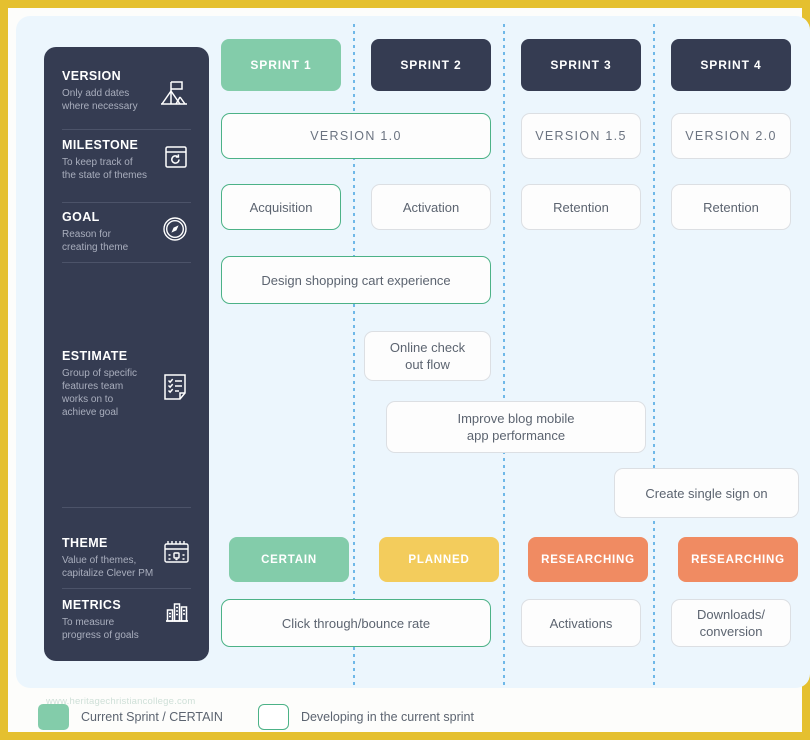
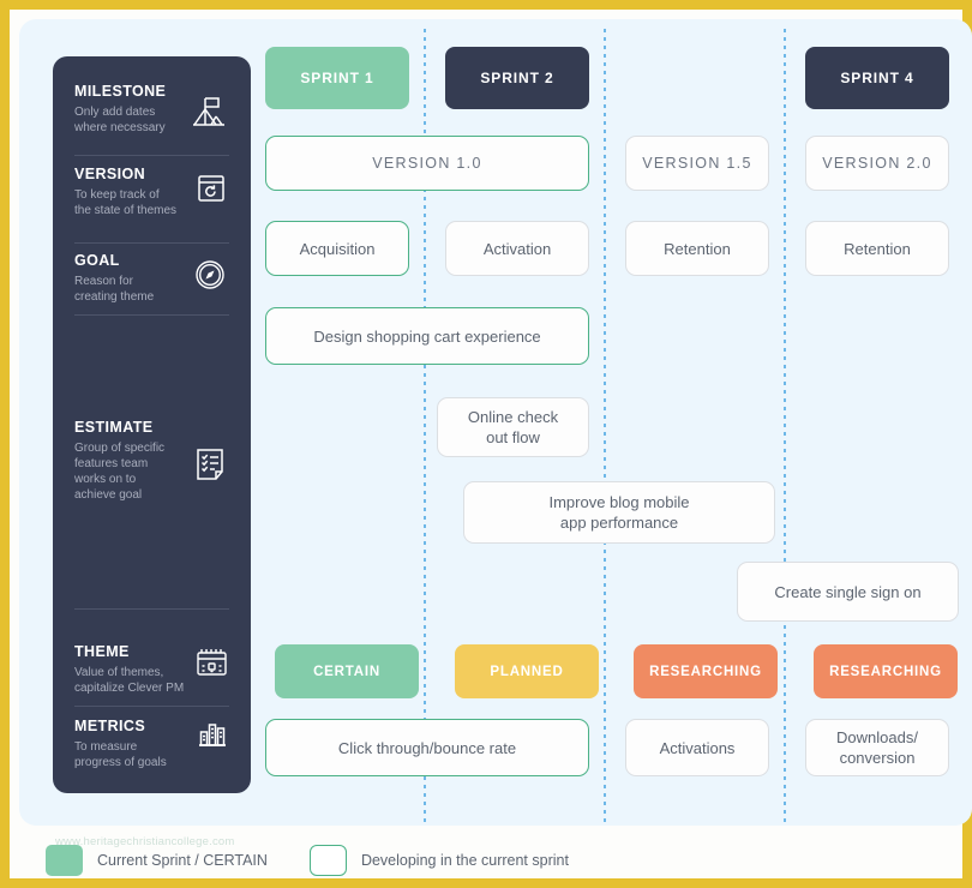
- VERSION
+ MILESTONE
  Only add dates
  where necessary
- MILESTONE
+ VERSION
  To keep track of
  the state of themes
  GOAL
  Reason for
  creating theme
  ESTIMATE
  Group of specific
  features team
  works on to
  achieve goal
  THEME
  Value of themes,
  capitalize Clever PM
  METRICS
  To measure
  progress of goals
  SPRINT 1
  SPRINT 2
- SPRINT 3
  SPRINT 4
  VERSION 1.0
  VERSION 1.5
  VERSION 2.0
  Acquisition
  Activation
  Retention
  Retention
  Design shopping cart experience
  Online check
  out flow
  Improve blog mobile
  app performance
  Create single sign on
  CERTAIN
  PLANNED
  RESEARCHING
  RESEARCHING
  Click through/bounce rate
  Activations
  Downloads/
  conversion
  www.heritagechristiancollege.com
  Current Sprint / CERTAIN
  Developing in the current sprint
